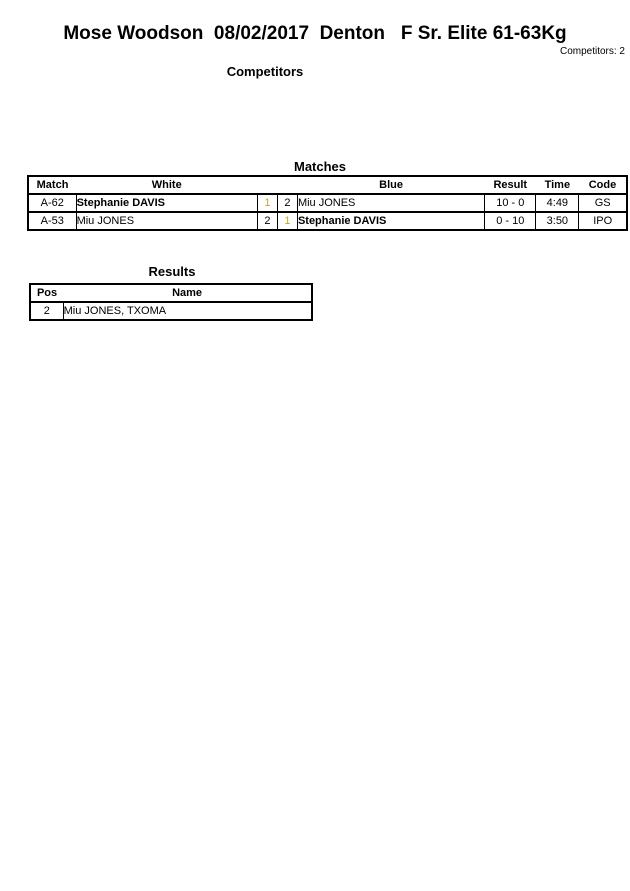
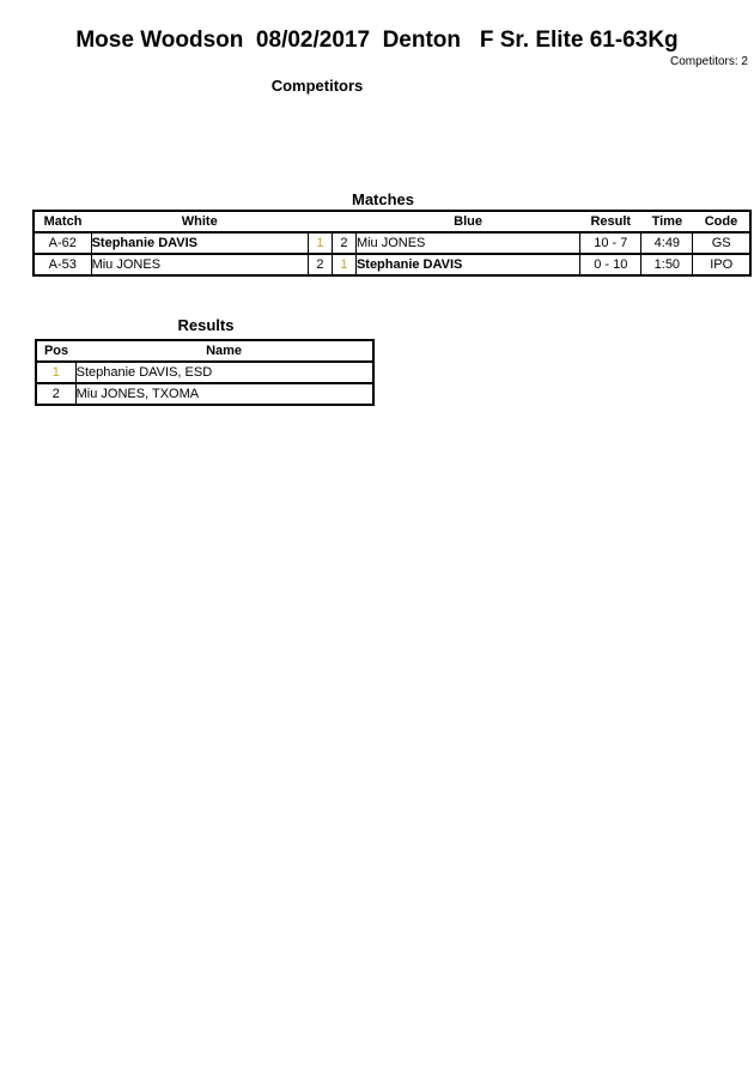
  Mose Woodson 08/02/2017 Denton F Sr. Elite 61-63Kg
  Competitors: 2
  Competitors
  Matches
  Match	White			Blue	Result	Time	Code
- A-62	Stephanie DAVIS	1	2	Miu JONES	10 - 0	4:49	GS
+ A-62	Stephanie DAVIS	1	2	Miu JONES	10 - 7	4:49	GS
- A-53	Miu JONES	2	1	Stephanie DAVIS	0 - 10	3:50	IPO
+ A-53	Miu JONES	2	1	Stephanie DAVIS	0 - 10	1:50	IPO
  Results
  Pos	Name
+ 1	Stephanie DAVIS, ESD
  2	Miu JONES, TXOMA
